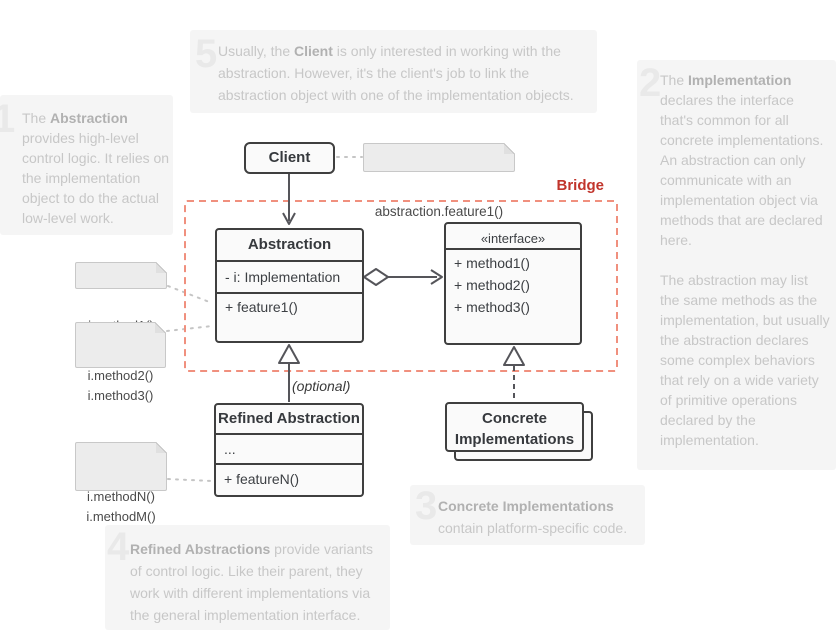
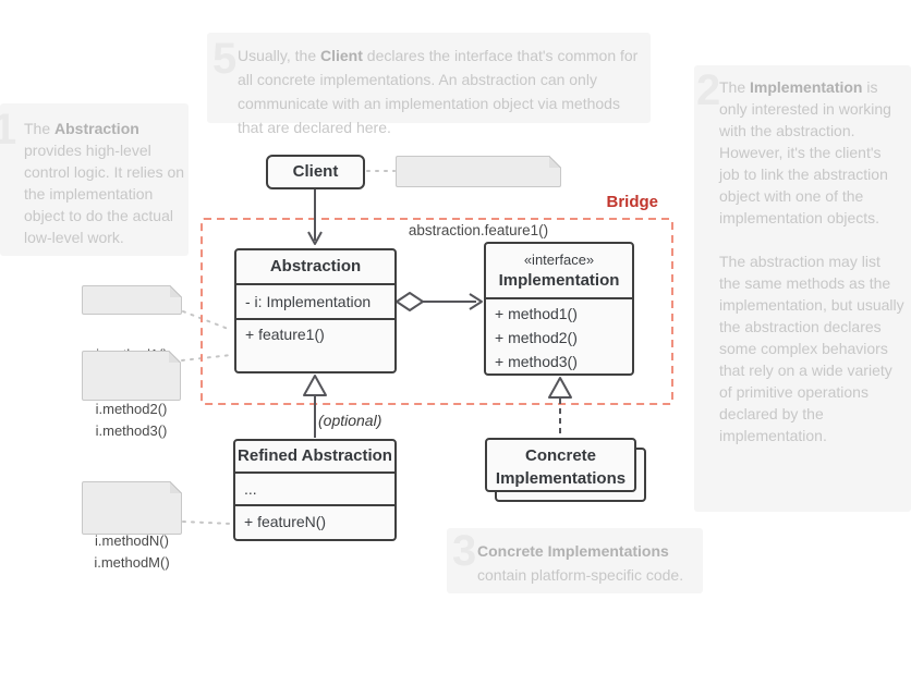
- Usually, the Client is only interested in working with the abstraction. However, it's the client's job to link the abstraction object with one of the implementation objects.
+ Usually, the Client declares the interface that's common for all concrete implementations. An abstraction can only communicate with an implementation object via methods that are declared here.
  The Abstraction provides high-level control logic. It relies on the implementation object to do the actual low-level work.
  2
- The Implementation declares the interface that's common for all concrete implementations. An abstraction can only communicate with an implementation object via methods that are declared here.
+ The Implementation is only interested in working with the abstraction. However, it's the client's job to link the abstraction object with one of the implementation objects.
  The abstraction may list the same methods as the implementation, but usually the abstraction declares some complex behaviors that rely on a wide variety of primitive operations declared by the implementation.
  Concrete Implementations contain platform-specific code.
- Refined Abstractions provide variants of control logic. Like their parent, they work with different implementations via the general implementation interface.
  Bridge
  Client
  abstraction.feature1()
  Abstraction
  - i: Implementation
  + feature1()
  «interface»
+ Implementation
  + method1()
  + method2()
  + method3()
  (optional)
  Refined Abstraction
  ...
  + featureN()
  Concrete Implementations
  i.method2()
  i.method3()
  i.methodN()
  i.methodM()
